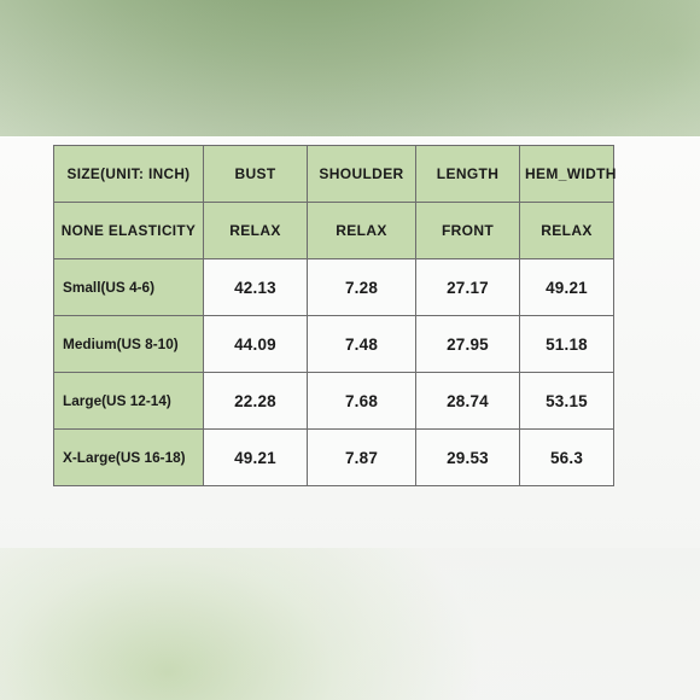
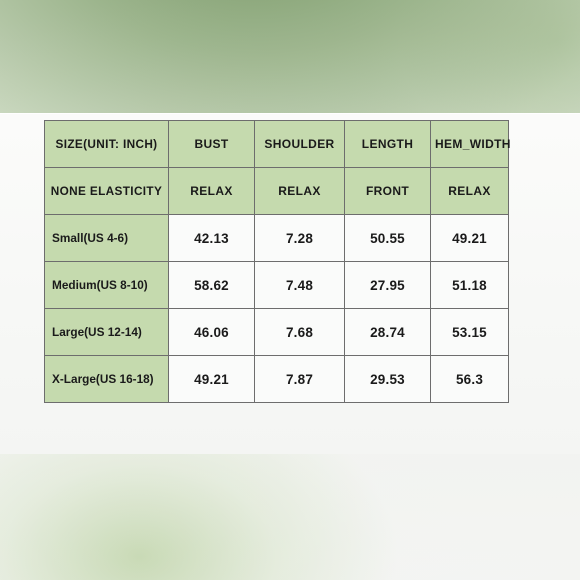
  SIZE(UNIT: INCH)	BUST	SHOULDER	LENGTH	HEM_WIDTH
  NONE ELASTICITY	RELAX	RELAX	FRONT	RELAX
- Small(US 4-6)	42.13	7.28	27.17	49.21
+ Small(US 4-6)	42.13	7.28	50.55	49.21
- Medium(US 8-10)	44.09	7.48	27.95	51.18
+ Medium(US 8-10)	58.62	7.48	27.95	51.18
- Large(US 12-14)	22.28	7.68	28.74	53.15
+ Large(US 12-14)	46.06	7.68	28.74	53.15
  X-Large(US 16-18)	49.21	7.87	29.53	56.3
